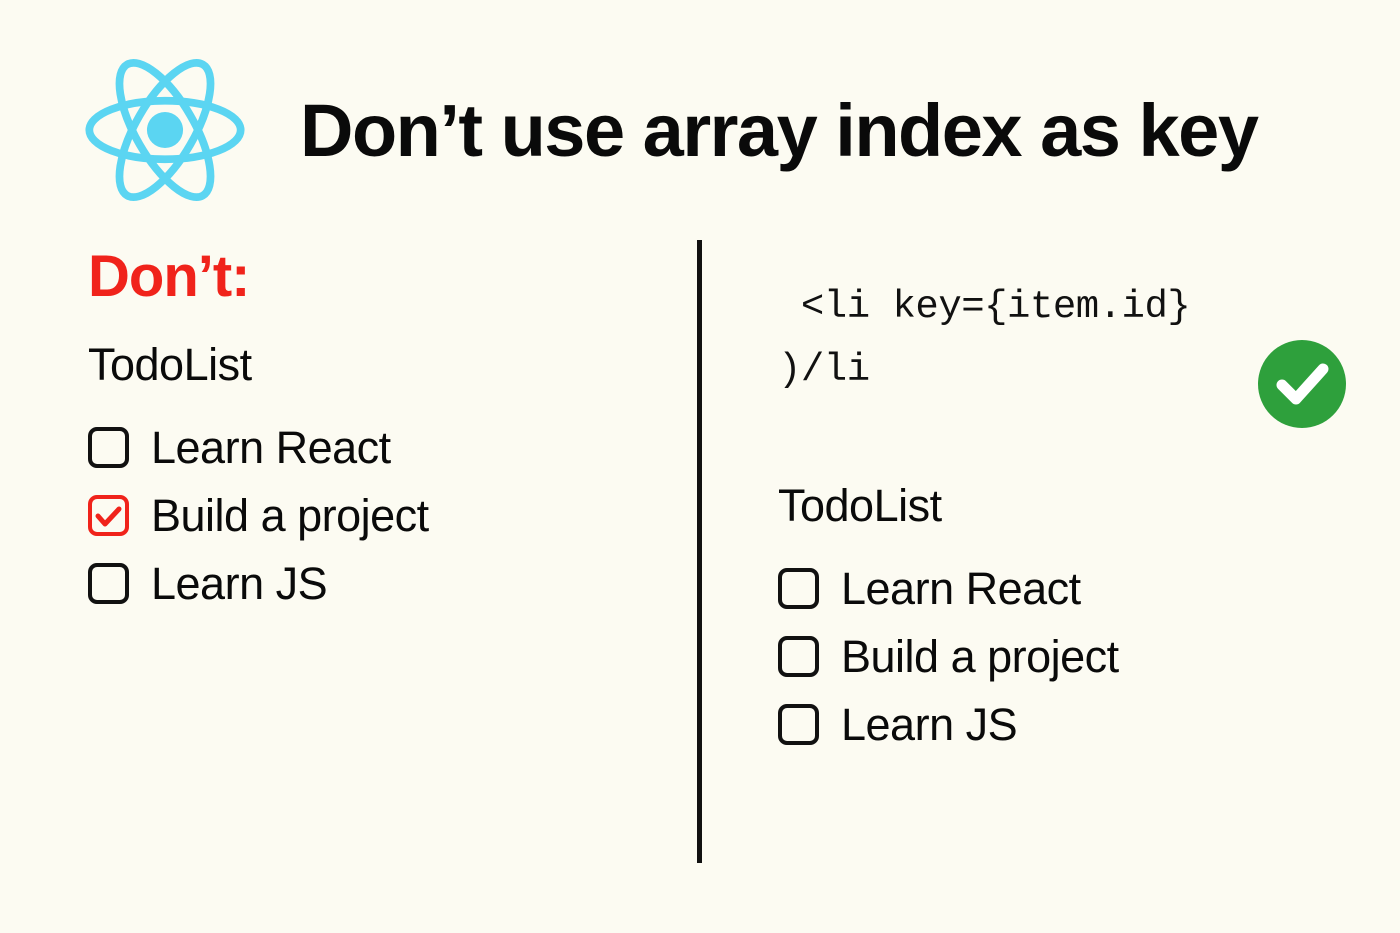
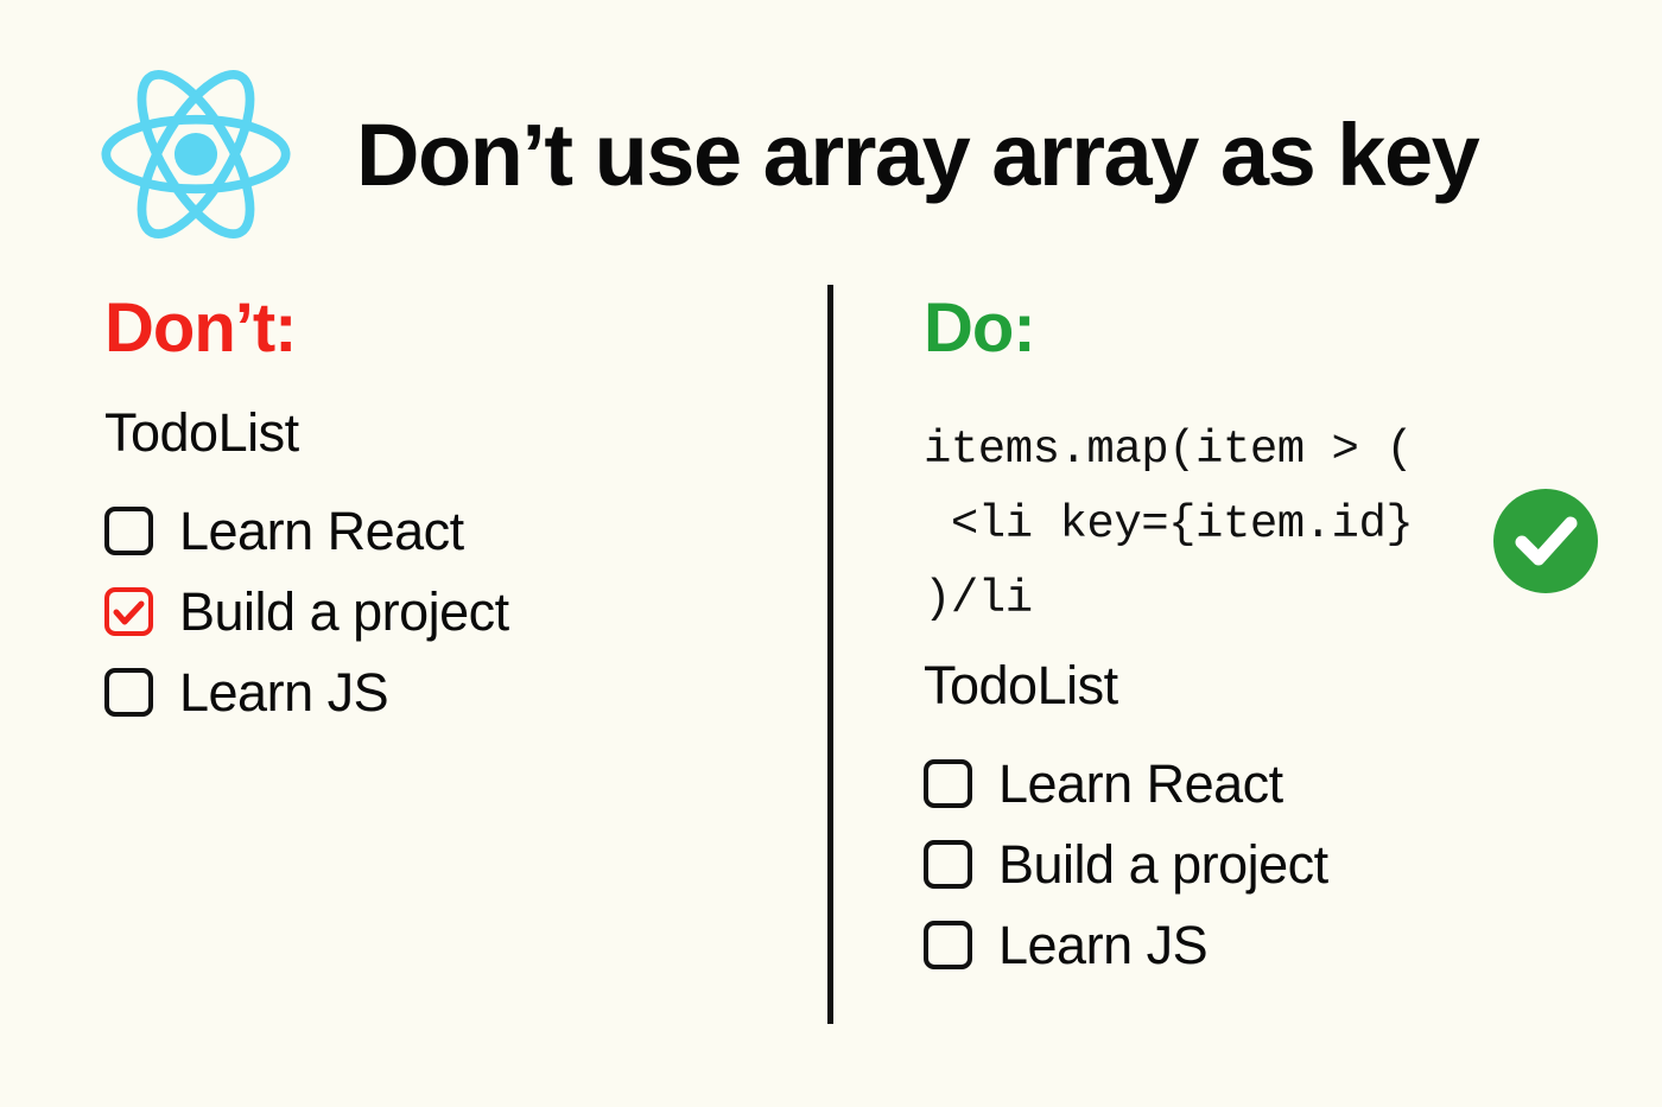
- Don’t use array index as key
+ Don’t use array array as key
  Don’t:
  TodoList
  Learn React
  Build a project
  Learn JS
+ Do:
+ items.map(item > (
  <li key={item.id}
  )/li
  TodoList
  Learn React
  Build a project
  Learn JS
